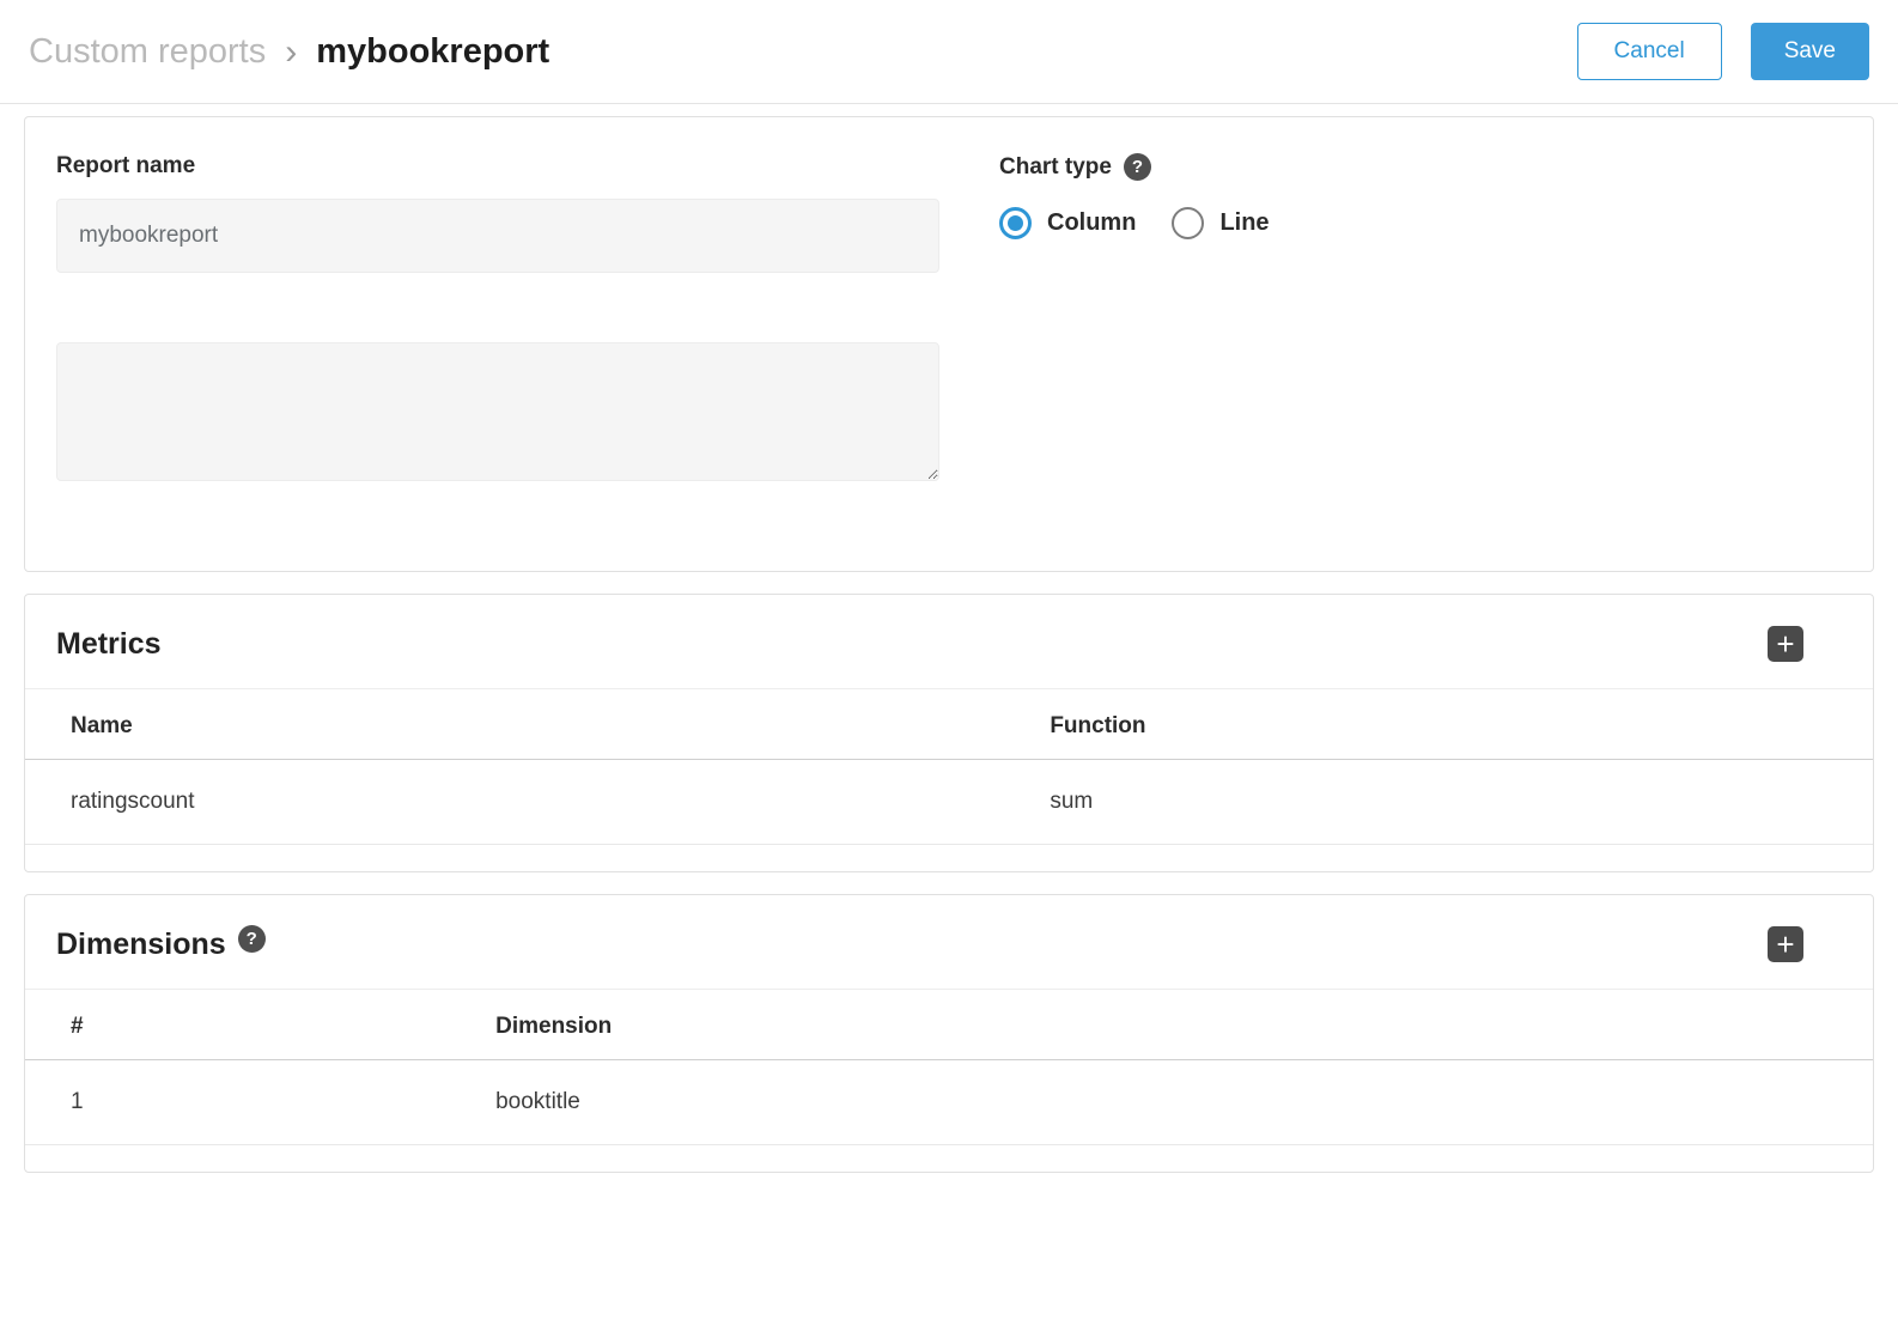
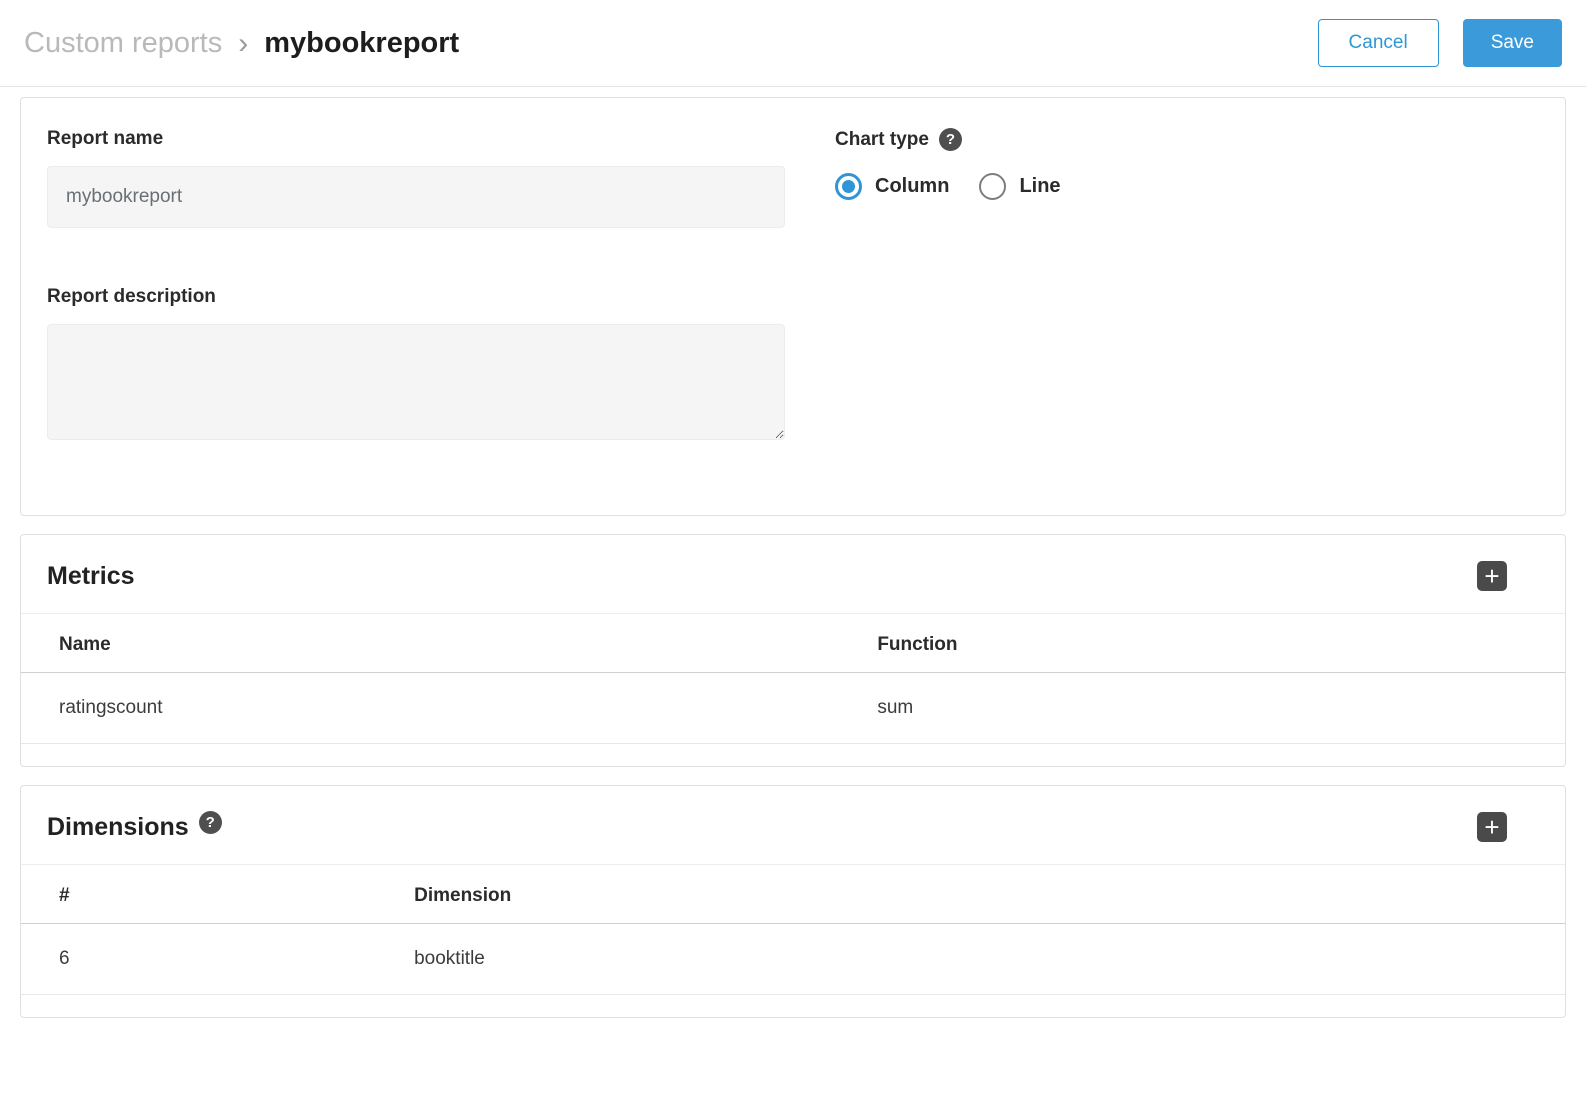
  Custom reports
  ›
  mybookreport
  Cancel
  Save
  Report name
  mybookreport
+ Report description
  Chart type
  ?
  Column
  Line
  Metrics
  +
  Name	Function
  ratingscount	sum
  Dimensions
  ?
  +
  #	Dimension
- 1	booktitle
+ 6	booktitle
